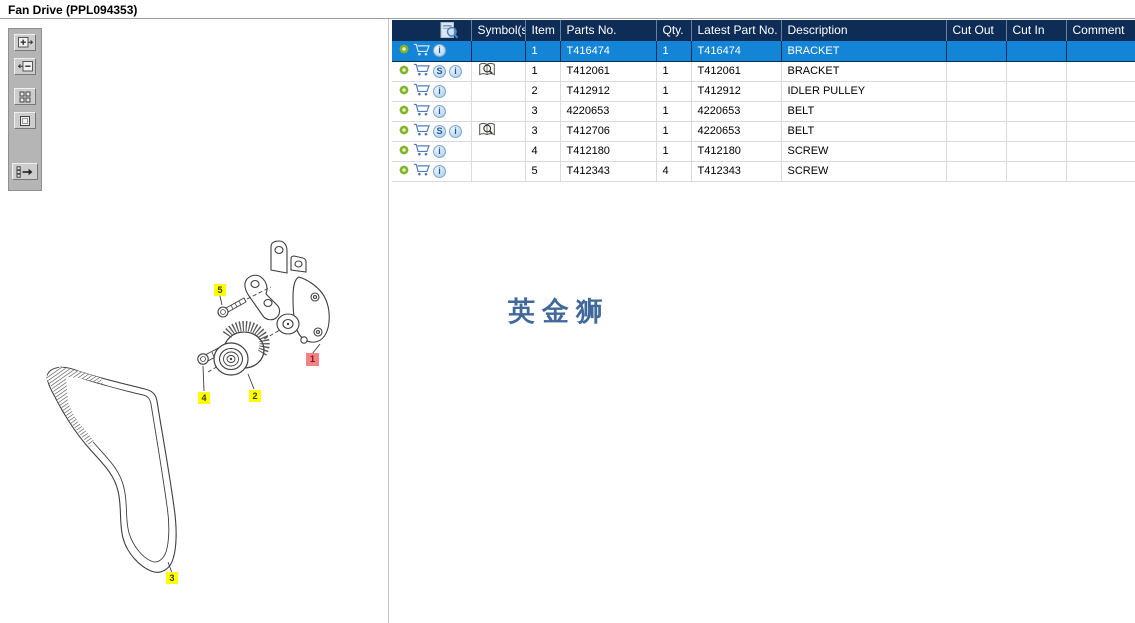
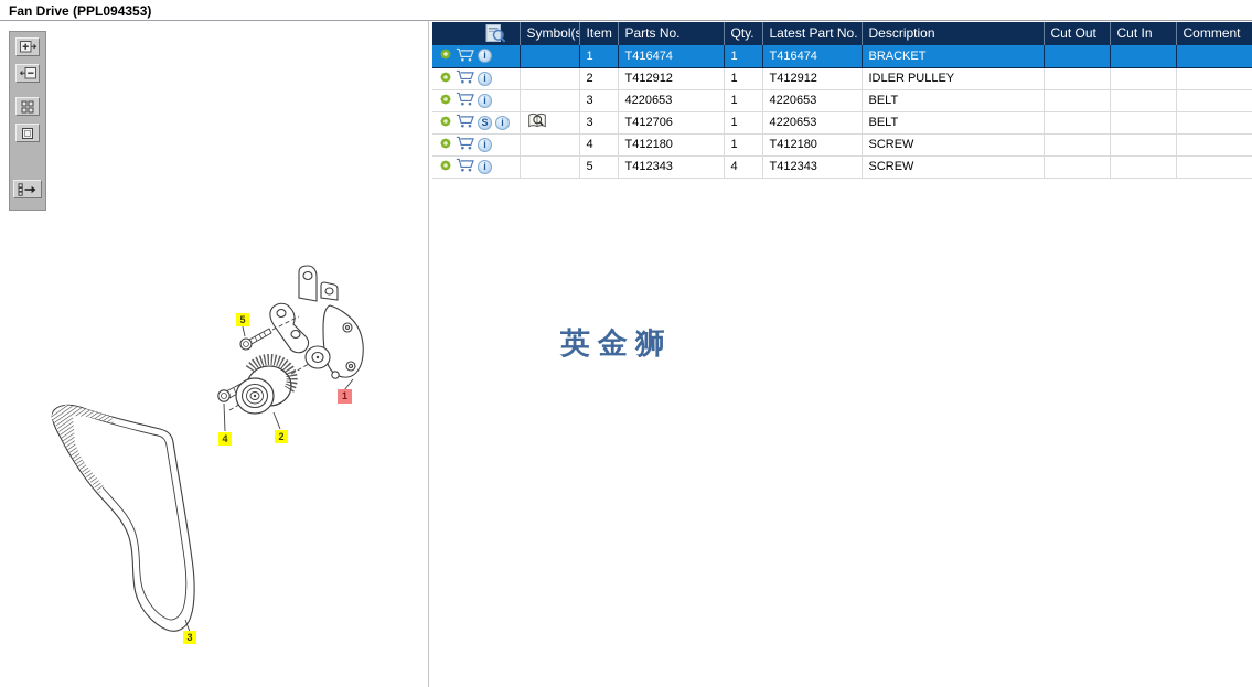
  Fan Drive (PPL094353)
  1
  2
  3
  4
  5
  英金狮
  	Symbol(	Item	Parts No.	Qty.	Latest Part No.	Description	Cut Out	Cut In	Comment
  i		1	T416474	1	T416474	BRACKET
- S i		1	T412061	1	T412061	BRACKET
  i		2	T412912	1	T412912	IDLER PULLEY
  i		3	4220653	1	4220653	BELT
  S i		3	T412706	1	4220653	BELT
  i		4	T412180	1	T412180	SCREW
  i		5	T412343	4	T412343	SCREW
